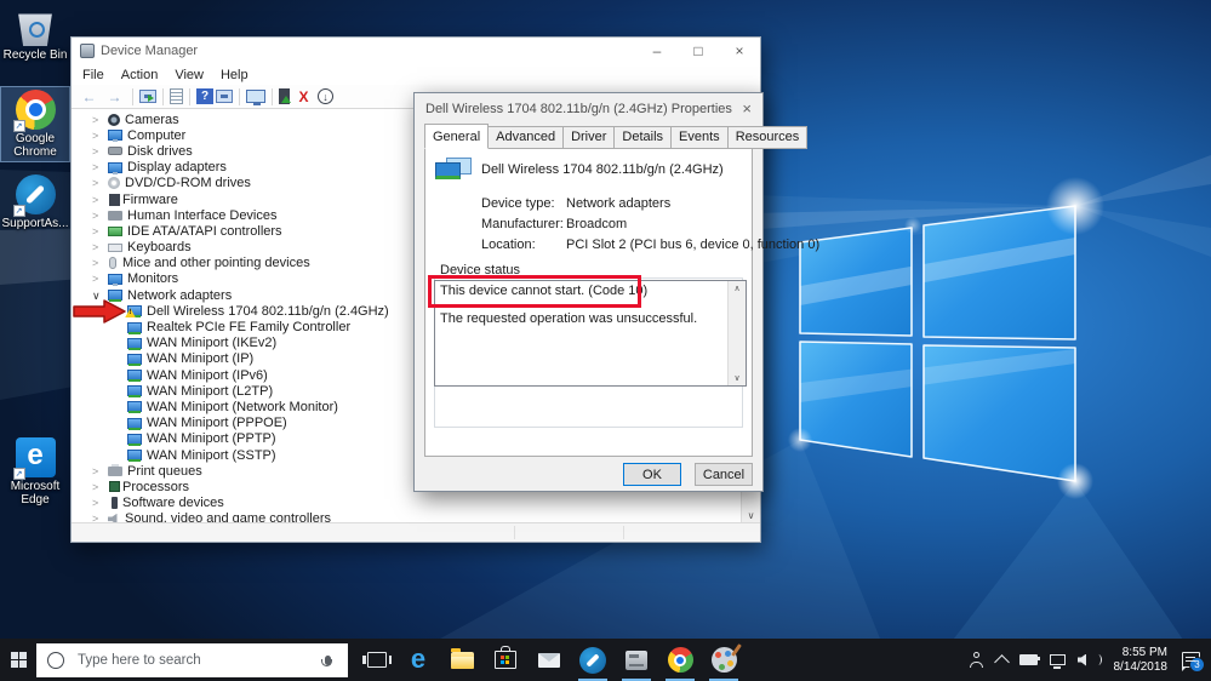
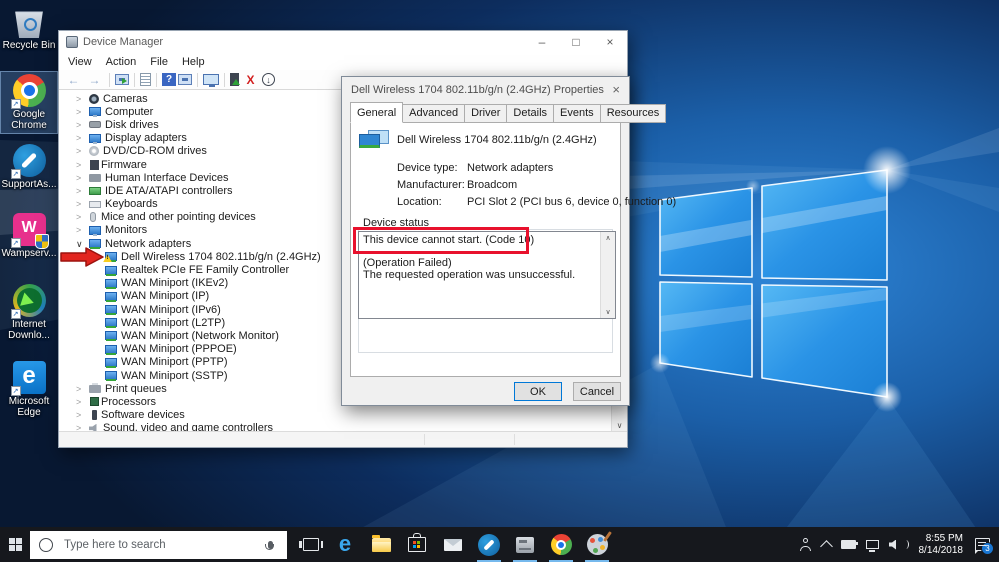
  Recycle Bin
  Google Chrome
  SupportAs...
+ Wampserv...
+ Internet Downlo...
  Microsoft Edge
  Device Manager
  –
  □
  ×
- File
+ View
  Action
- View
+ File
  Help
  ←
  →
  ?
  X
  ↓
  >
  Cameras
  >
  Computer
  >
  Disk drives
  >
  Display adapters
  >
  DVD/CD-ROM drives
  >
  Firmware
  >
  Human Interface Devices
  >
  IDE ATA/ATAPI controllers
  >
  Keyboards
  >
  Mice and other pointing devices
  >
  Monitors
  ∨
  Network adapters
  Dell Wireless 1704 802.11b/g/n (2.4GHz)
  Realtek PCIe FE Family Controller
  WAN Miniport (IKEv2)
  WAN Miniport (IP)
  WAN Miniport (IPv6)
  WAN Miniport (L2TP)
  WAN Miniport (Network Monitor)
  WAN Miniport (PPPOE)
  WAN Miniport (PPTP)
  WAN Miniport (SSTP)
  >
  Print queues
  >
  Processors
  >
  Software devices
  >
  Sound, video and game controllers
  ∨
  Dell Wireless 1704 802.11b/g/n (2.4GHz) Properties
  ×
  General
  Advanced
  Driver
  Details
  Events
  Resources
  Dell Wireless 1704 802.11b/g/n (2.4GHz)
  Device type:
  Network adapters
  Manufacturer:
  Broadcom
  Location:
  PCI Slot 2 (PCI bus 6, device 0, function 0)
  Device status
  This device cannot start. (Code 10)
+ (Operation Failed)
  The requested operation was unsuccessful.
  OK
  Cancel
  Type here to search
  8:55 PM
  8/14/2018
  3
